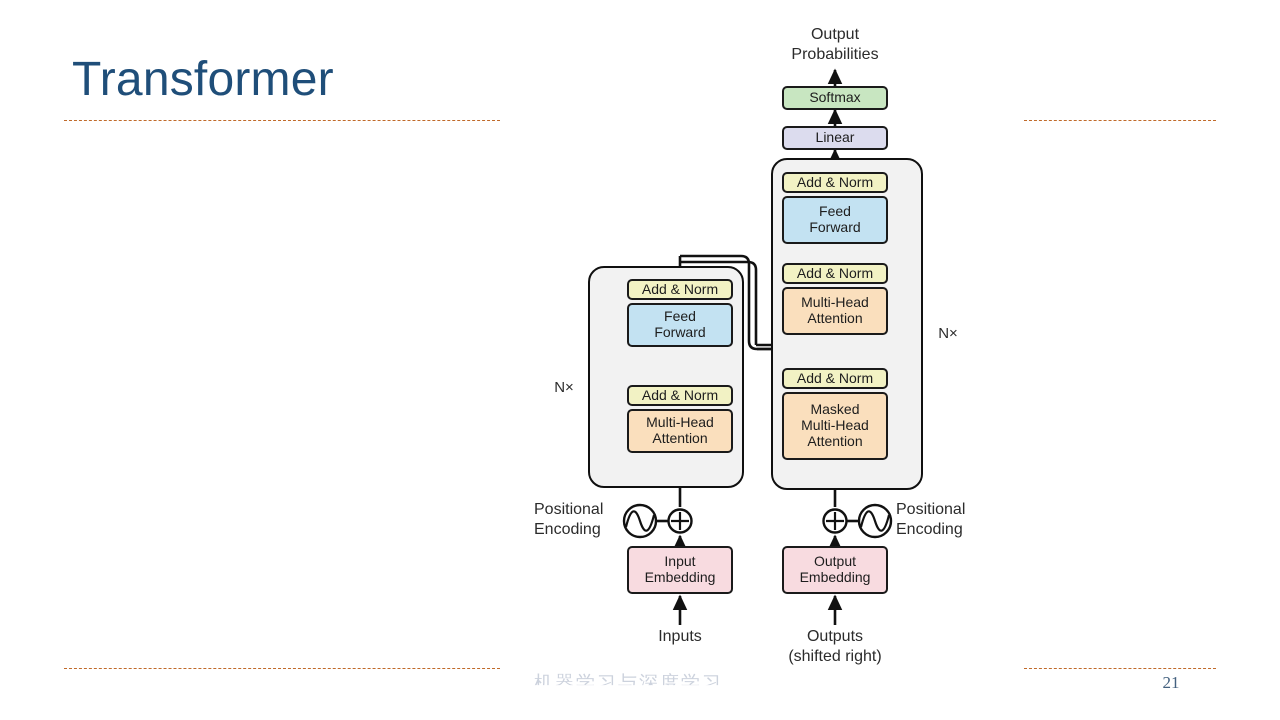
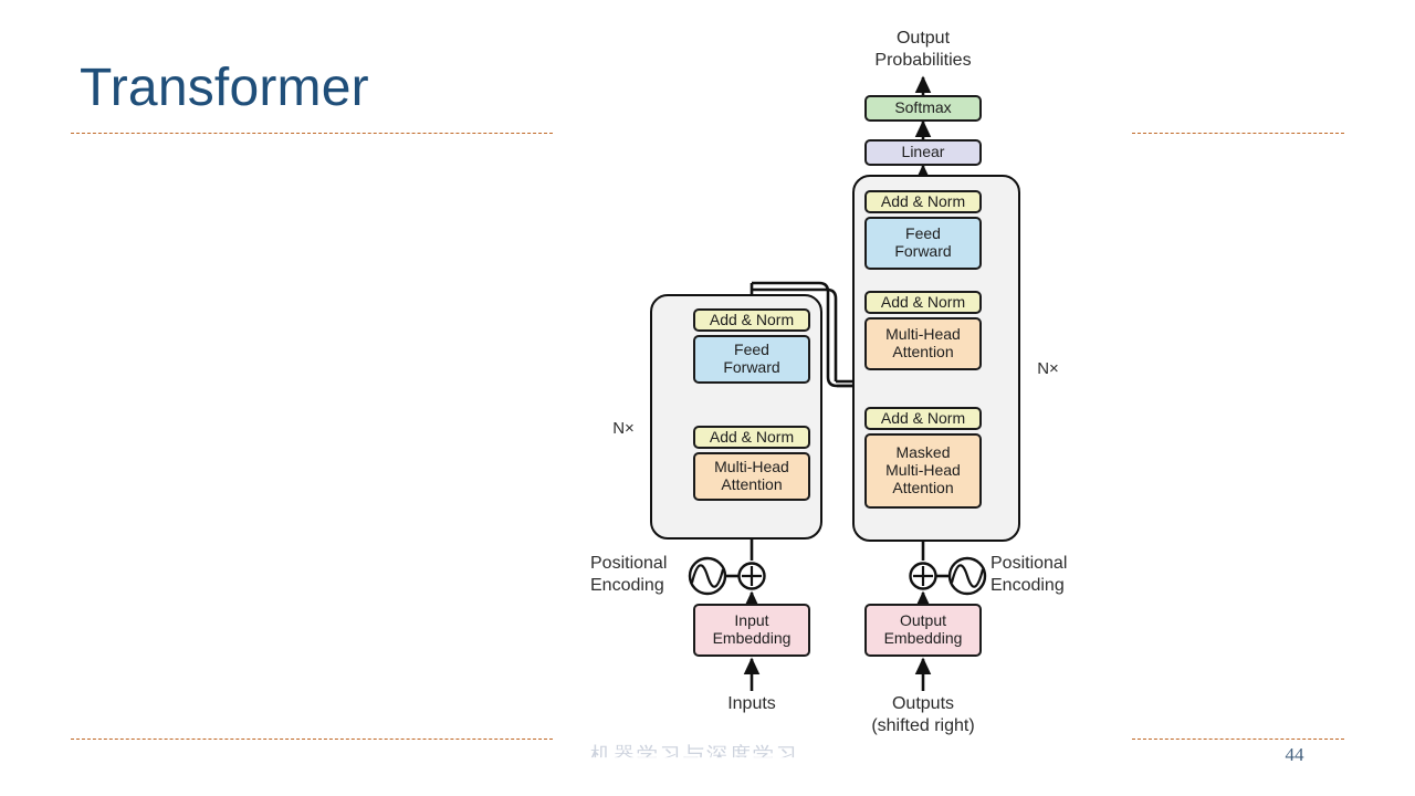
  Transformer
- 21
+ 44
  机器学习与深度学习
  Softmax
  Linear
  Add & Norm
  Feed
  Forward
  Add & Norm
  Multi-Head
  Attention
  Add & Norm
  Feed
  Forward
  Add & Norm
  Multi-Head
  Attention
  Add & Norm
  Masked
  Multi-Head
  Attention
  Input
  Embedding
  Output
  Embedding
  Output
  Probabilities
  Positional
  Encoding
  Positional
  Encoding
  Inputs
  Outputs
  (shifted right)
  N×
  N×
